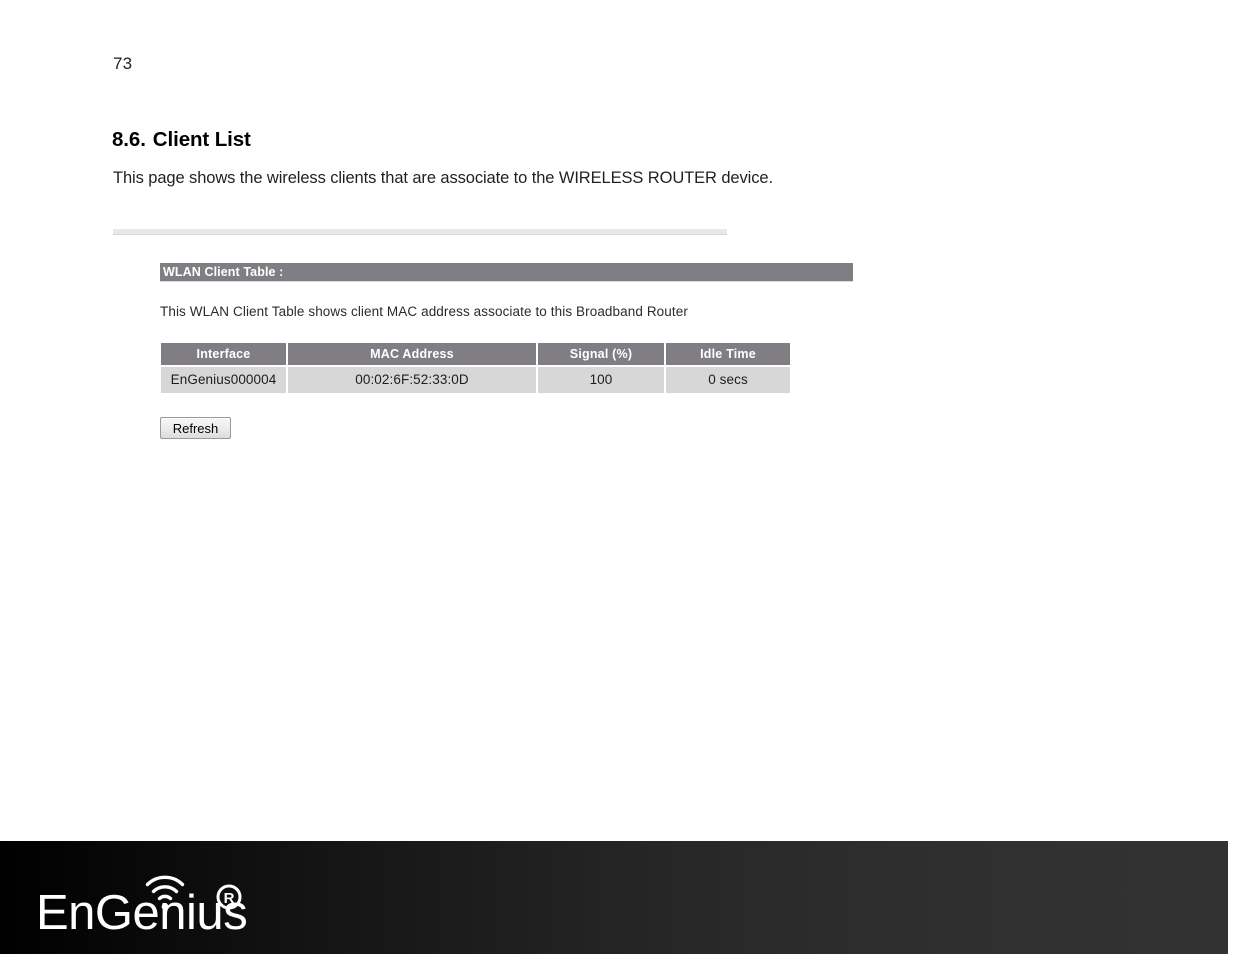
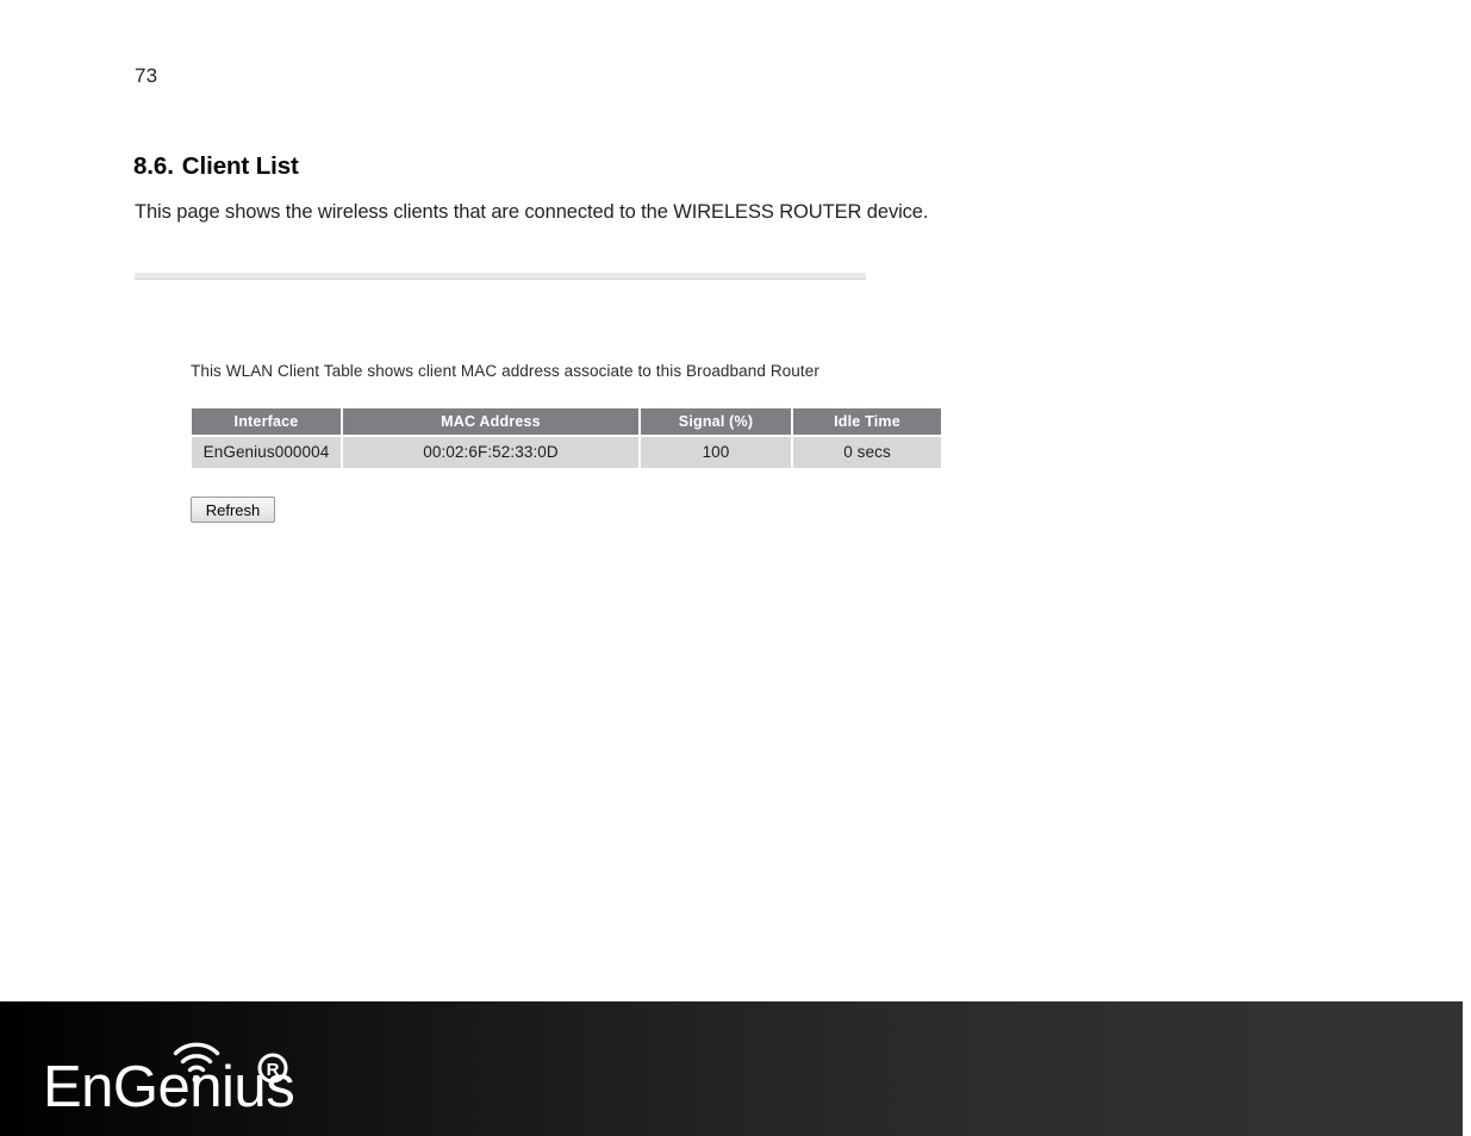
  73
  8.6. Client List
- This page shows the wireless clients that are associate to the WIRELESS ROUTER device.
+ This page shows the wireless clients that are connected to the WIRELESS ROUTER device.
- WLAN Client Table :
  This WLAN Client Table shows client MAC address associate to this Broadband Router
  Interface	MAC Address	Signal (%)	Idle Time
  EnGenius000004	00:02:6F:52:33:0D	100	0 secs
  Refresh
  EnGenius
  R
